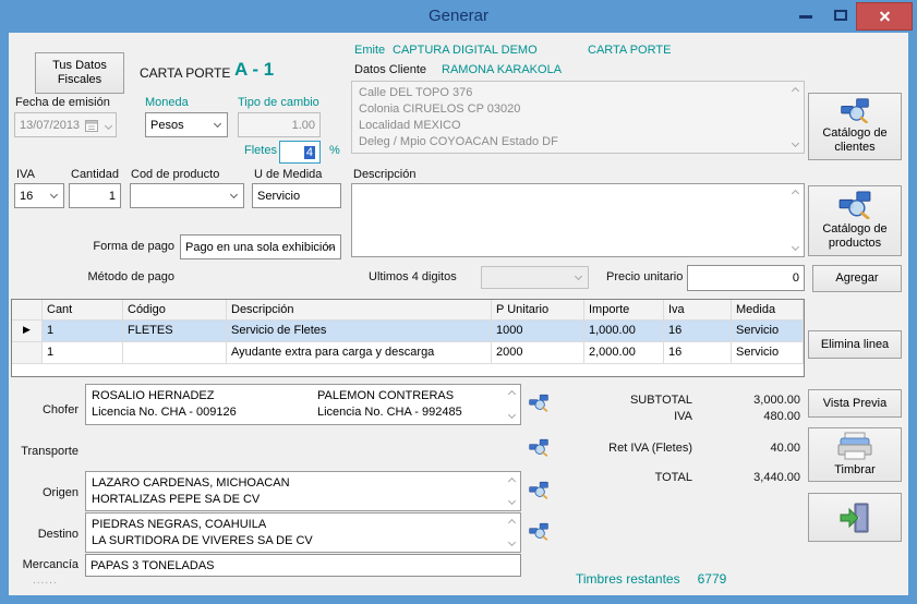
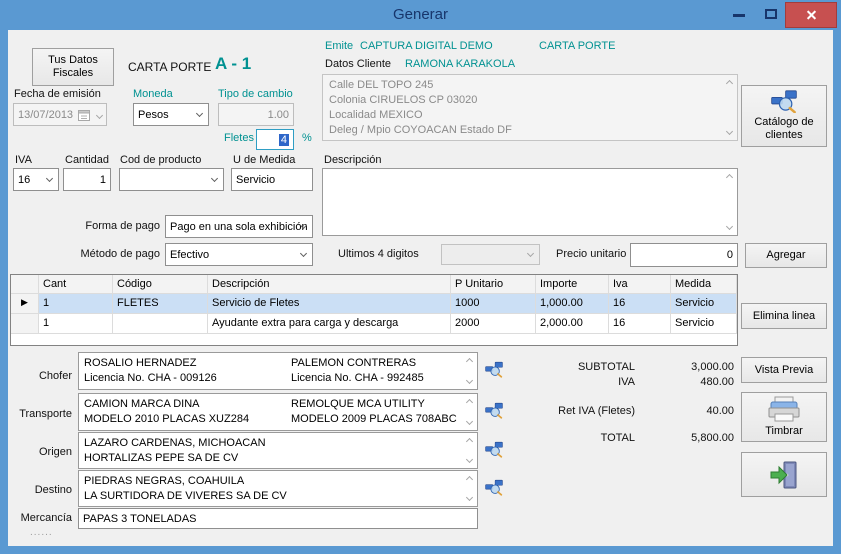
  Generar
  Tus Datos Fiscales
  CARTA PORTE
  A - 1
  Emite
  CAPTURA DIGITAL DEMO
  CARTA PORTE
  Datos Cliente
  RAMONA KARAKOLA
- Calle DEL TOPO 376
+ Calle DEL TOPO 245
  Colonia CIRUELOS CP 03020
  Localidad MEXICO
  Deleg / Mpio COYOACAN Estado DF
  Fecha de emisión
  13/07/2013
  Moneda
  Pesos
  Tipo de cambio
  1.00
  Fletes
  4
  %
  IVA
  16
  Cantidad
  1
  Cod de producto
  U de Medida
  Servicio
  Descripción
  Forma de pago
  Pago en una sola exhibición
  Método de pago
+ Efectivo
  Ultimos 4 digitos
  Precio unitario
  0
  Cant
  Código
  Descripción
  P Unitario
  Importe
  Iva
  Medida
  ▶
  1
  FLETES
  Servicio de Fletes
  1000
  1,000.00
  16
  Servicio
  1
  Ayudante extra para carga y descarga
  2000
  2,000.00
  16
  Servicio
  Chofer
  ROSALIO HERNADEZ
  Licencia No. CHA - 009126
  PALEMON CONTRERAS
  Licencia No. CHA - 992485
  Transporte
+ CAMION MARCA DINA
+ MODELO 2010 PLACAS XUZ284
+ REMOLQUE MCA UTILITY
+ MODELO 2009 PLACAS 708ABC
  Origen
  LAZARO CARDENAS, MICHOACAN
  HORTALIZAS PEPE SA DE CV
  Destino
  PIEDRAS NEGRAS, COAHUILA
  LA SURTIDORA DE VIVERES SA DE CV
  Mercancía
  PAPAS 3 TONELADAS
  SUBTOTAL
  3,000.00
  IVA
  480.00
  Ret IVA (Fletes)
  40.00
  TOTAL
- 3,440.00
+ 5,800.00
  Catálogo de clientes
- Catálogo de productos
  Agregar
  Elimina linea
  Vista Previa
  Timbrar
  ......
- Timbres restantes
- 6779
